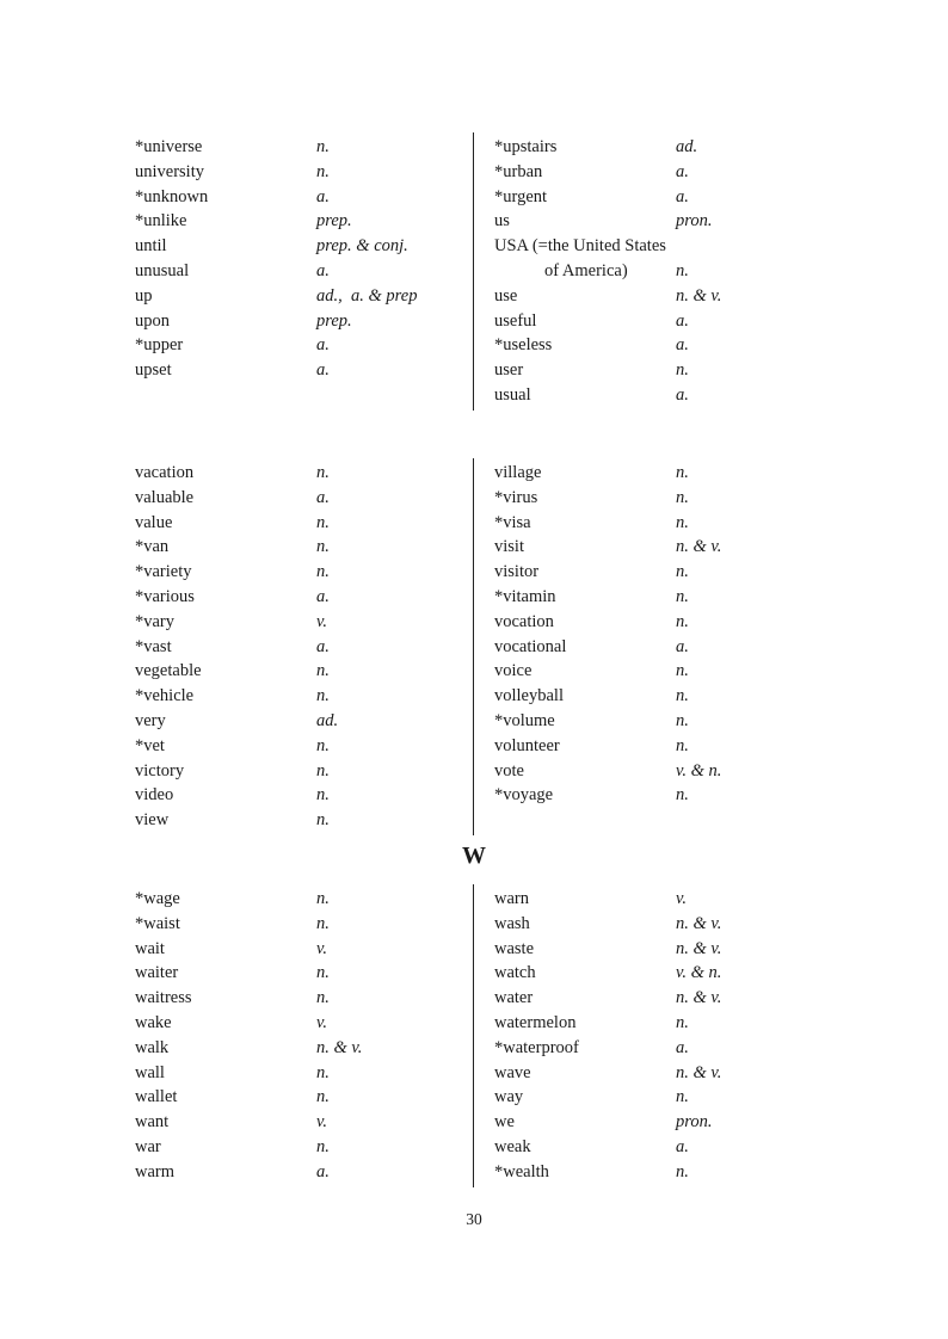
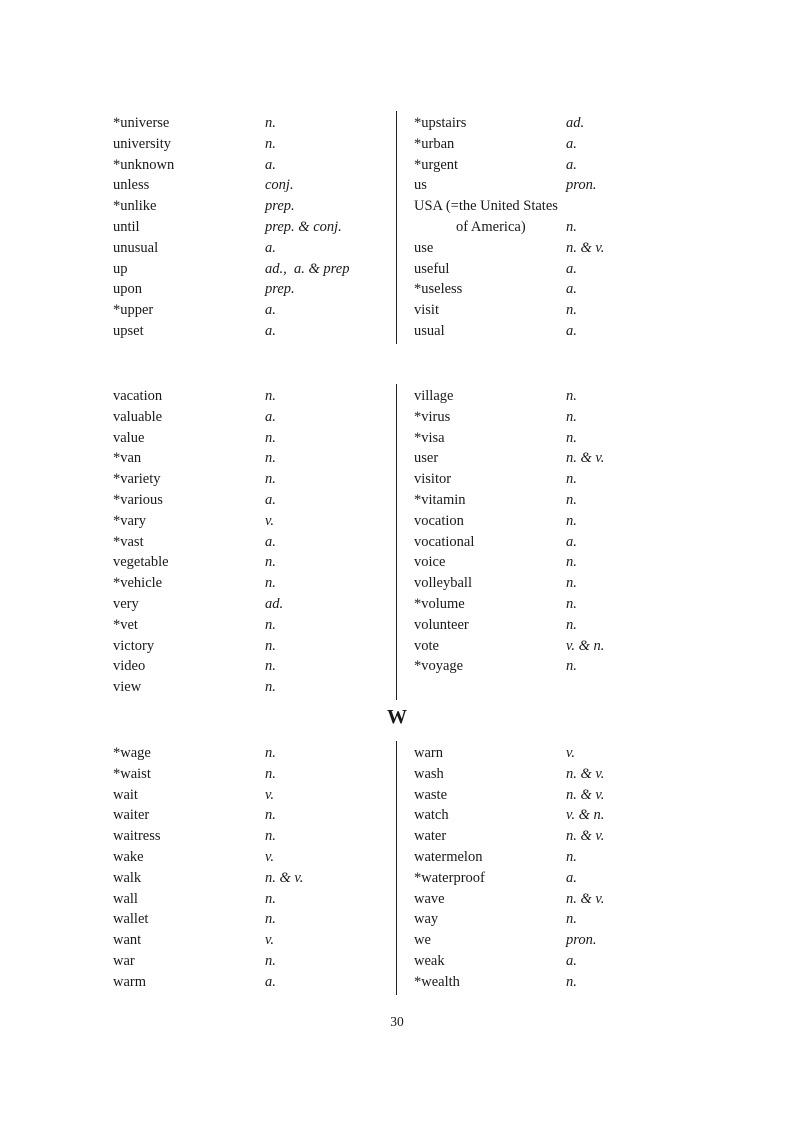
  *universe
  n.
  university
  n.
  *unknown
  a.
+ unless
+ conj.
  *unlike
  prep.
  until
  prep. & conj.
  unusual
  a.
  up
  ad., a. & prep
  upon
  prep.
  *upper
  a.
  upset
  a.
  *upstairs
  ad.
  *urban
  a.
  *urgent
  a.
  us
  pron.
  USA (=the United States
  of America)
  n.
  use
  n. & v.
  useful
  a.
  *useless
  a.
- user
+ visit
  n.
  usual
  a.
  vacation
  n.
  valuable
  a.
  value
  n.
  *van
  n.
  *variety
  n.
  *various
  a.
  *vary
  v.
  *vast
  a.
  vegetable
  n.
  *vehicle
  n.
  very
  ad.
  *vet
  n.
  victory
  n.
  video
  n.
  view
  n.
  village
  n.
  *virus
  n.
  *visa
  n.
- visit
+ user
  n. & v.
  visitor
  n.
  *vitamin
  n.
  vocation
  n.
  vocational
  a.
  voice
  n.
  volleyball
  n.
  *volume
  n.
  volunteer
  n.
  vote
  v. & n.
  *voyage
  n.
  W
  *wage
  n.
  *waist
  n.
  wait
  v.
  waiter
  n.
  waitress
  n.
  wake
  v.
  walk
  n. & v.
  wall
  n.
  wallet
  n.
  want
  v.
  war
  n.
  warm
  a.
  warn
  v.
  wash
  n. & v.
  waste
  n. & v.
  watch
  v. & n.
  water
  n. & v.
  watermelon
  n.
  *waterproof
  a.
  wave
  n. & v.
  way
  n.
  we
  pron.
  weak
  a.
  *wealth
  n.
  30
